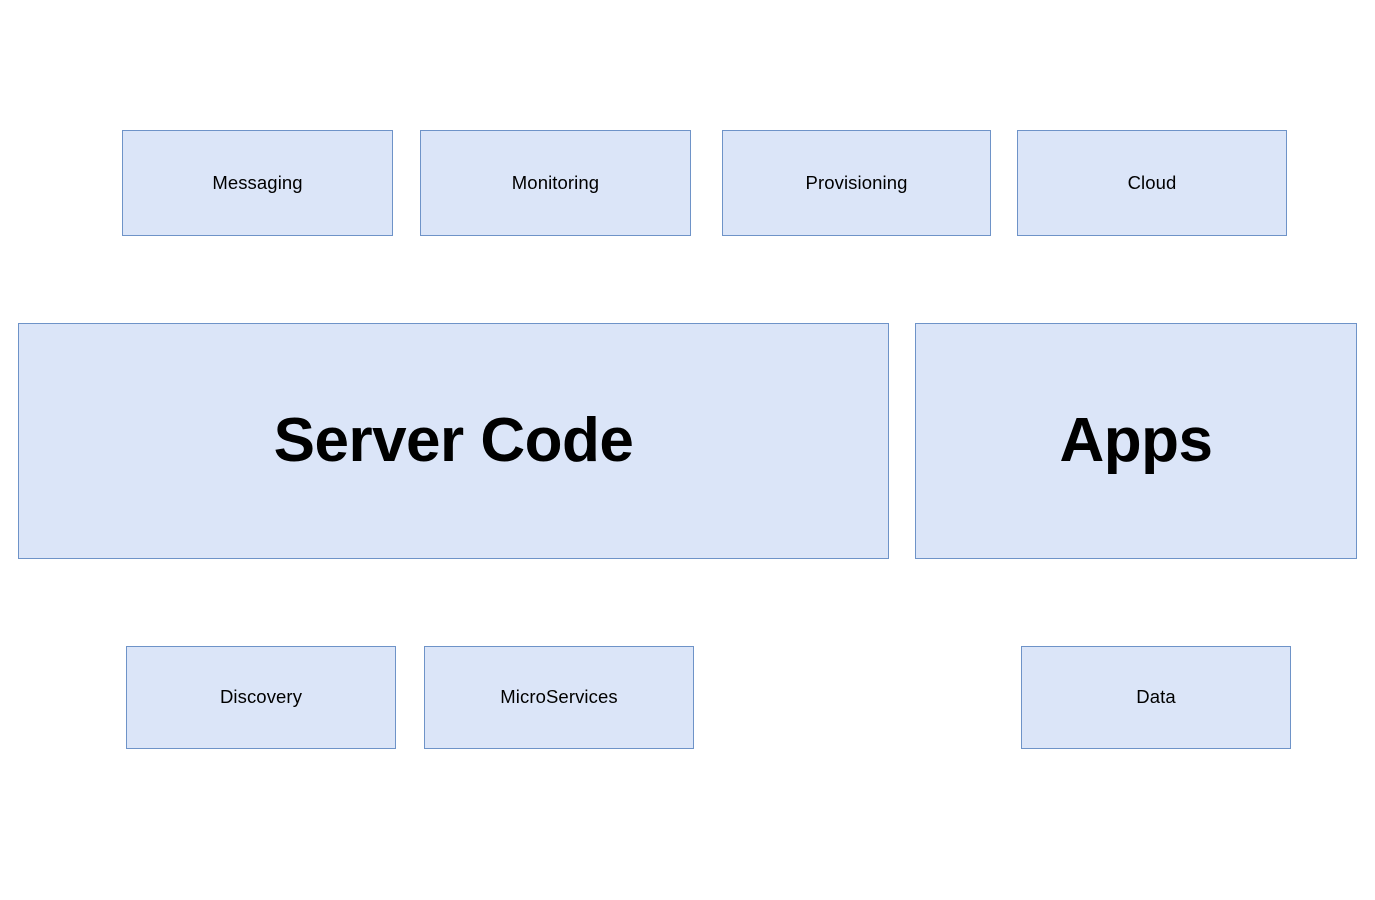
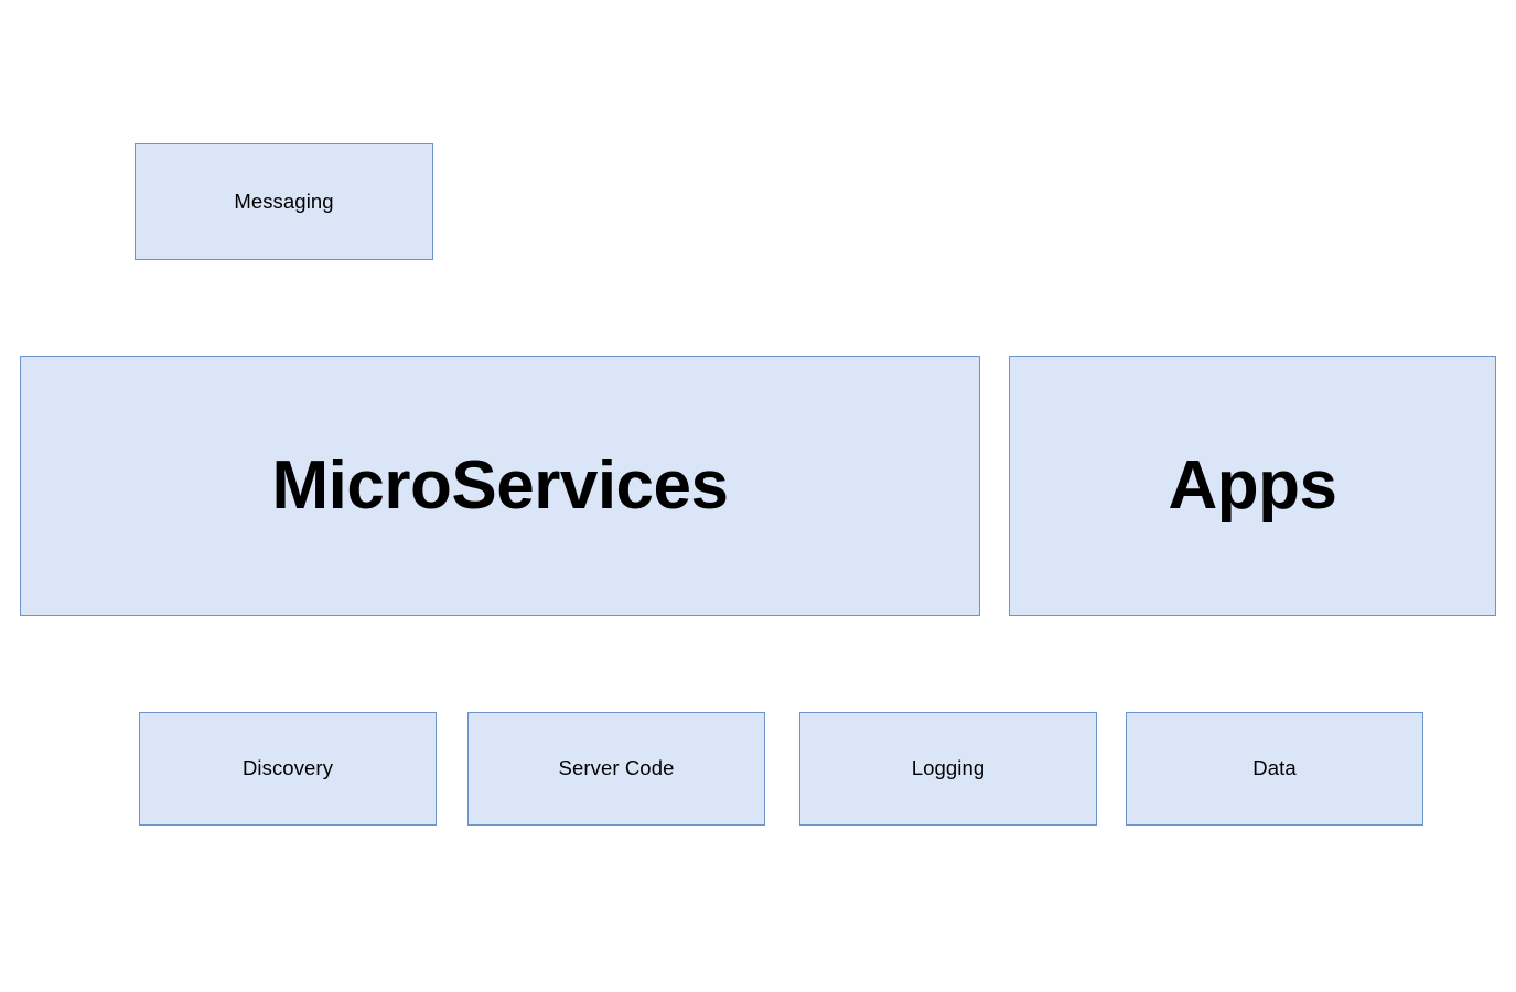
  Messaging
- Monitoring
- Provisioning
- Cloud
- Server Code
+ MicroServices
  Apps
  Discovery
- MicroServices
+ Server Code
+ Logging
  Data
